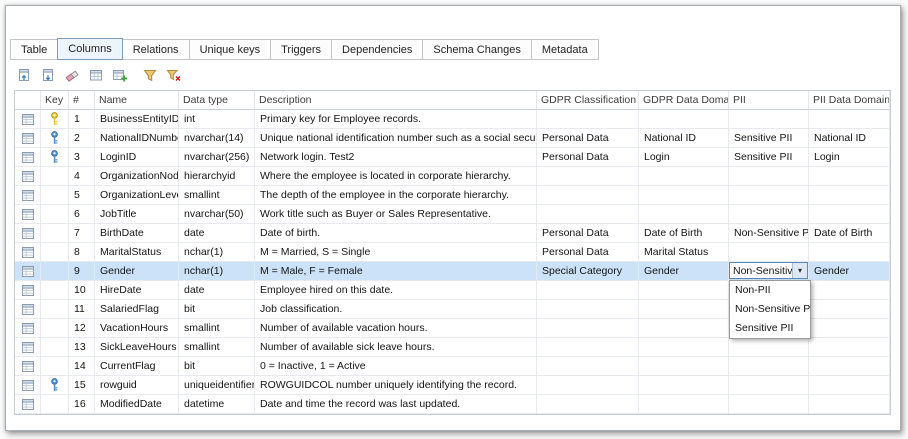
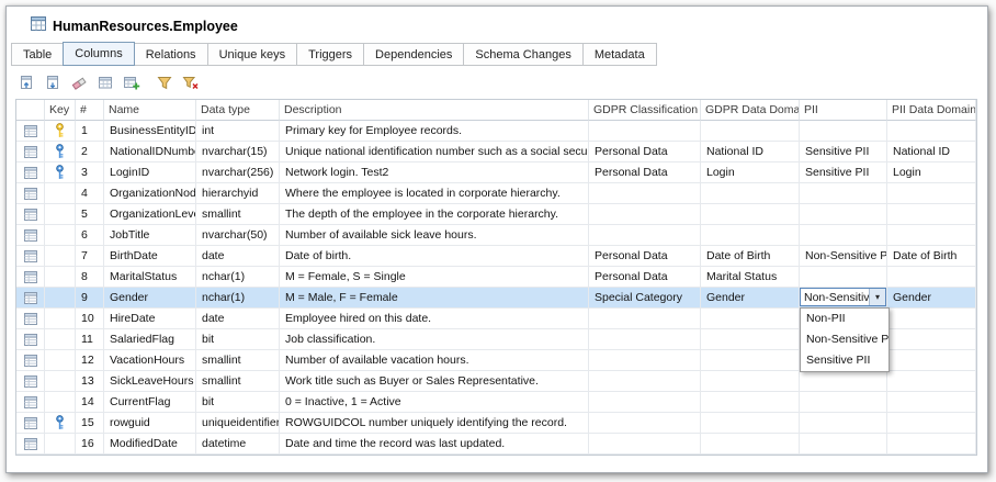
+ HumanResources.Employee
  Table
  Columns
  Relations
  Unique keys
  Triggers
  Dependencies
  Schema Changes
  Metadata
  Key
  #
  Name
  Data type
  Description
  GDPR Classification
  GDPR Data Doma
  PII
  PII Data Domain
  1
  BusinessEntityID
  int
  Primary key for Employee records.
  2
  NationalIDNumb
- nvarchar(14)
+ nvarchar(15)
  Unique national identification number such as a social secu
  Personal Data
  National ID
  Sensitive PII
  National ID
  3
  LoginID
  nvarchar(256)
  Network login. Test2
  Personal Data
  Login
  Sensitive PII
  Login
  4
  OrganizationNod
  hierarchyid
  Where the employee is located in corporate hierarchy.
  5
  OrganizationLev
  smallint
  The depth of the employee in the corporate hierarchy.
  6
  JobTitle
  nvarchar(50)
- Work title such as Buyer or Sales Representative.
+ Number of available sick leave hours.
  7
  BirthDate
  date
  Date of birth.
  Personal Data
  Date of Birth
  Non-Sensitive P
  Date of Birth
  8
  MaritalStatus
  nchar(1)
- M = Married, S = Single
+ M = Female, S = Single
  Personal Data
  Marital Status
  9
  Gender
  nchar(1)
  M = Male, F = Female
  Special Category
  Gender
  Non-Sensitiv
  ▾
  Non-PII
  Non-Sensitive P
  Sensitive PII
  Gender
  10
  HireDate
  date
  Employee hired on this date.
  11
  SalariedFlag
  bit
  Job classification.
  12
  VacationHours
  smallint
  Number of available vacation hours.
  13
  SickLeaveHours
  smallint
- Number of available sick leave hours.
+ Work title such as Buyer or Sales Representative.
  14
  CurrentFlag
  bit
  0 = Inactive, 1 = Active
  15
  rowguid
  uniqueidentifier
  ROWGUIDCOL number uniquely identifying the record.
  16
  ModifiedDate
  datetime
  Date and time the record was last updated.
